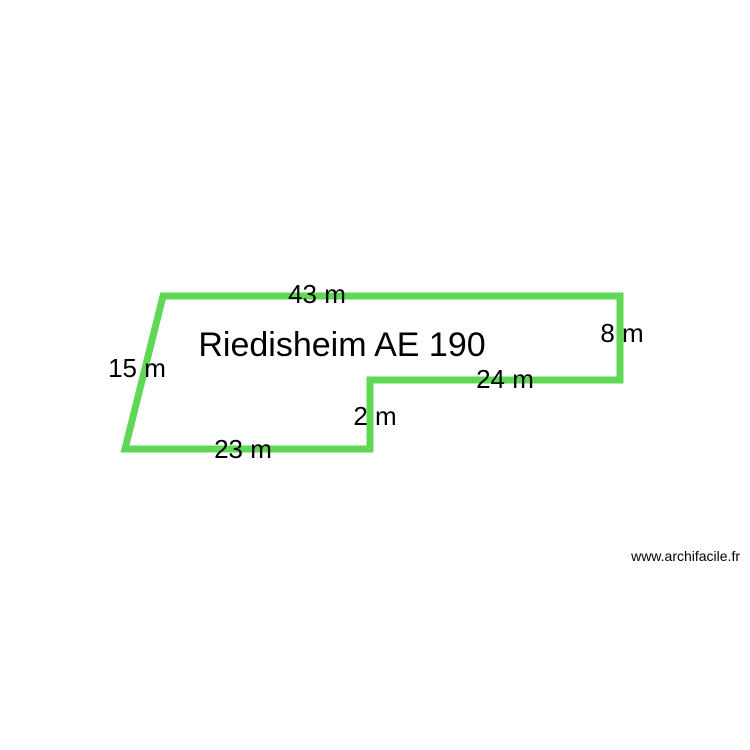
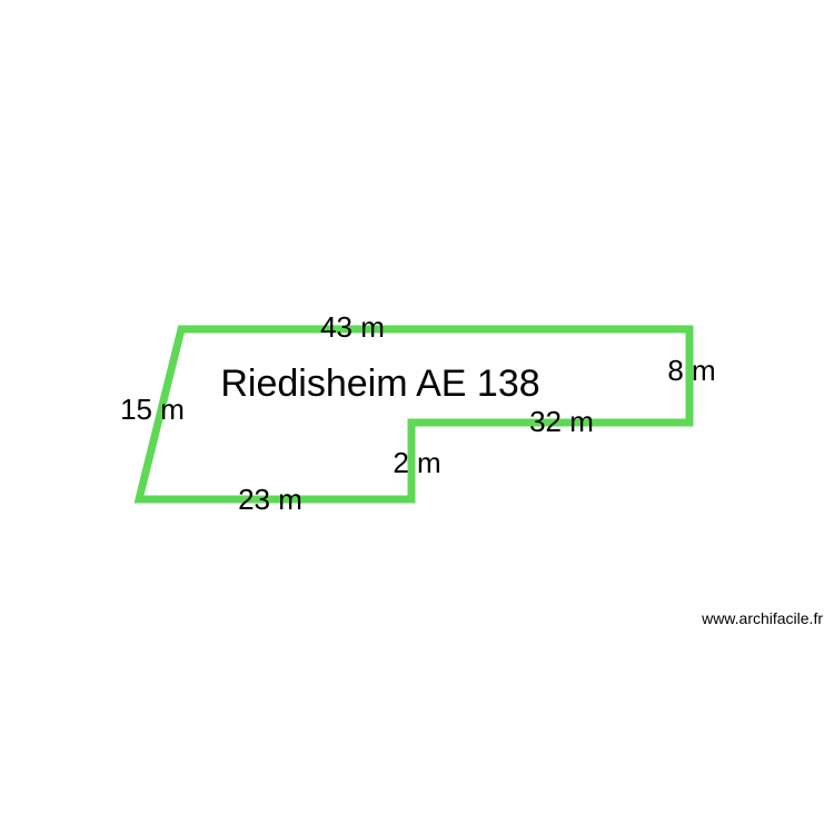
- Riedisheim AE 190
+ Riedisheim AE 138
  43 m
  8 m
- 24 m
+ 32 m
  2 m
  23 m
  15 m
  www.archifacile.fr
